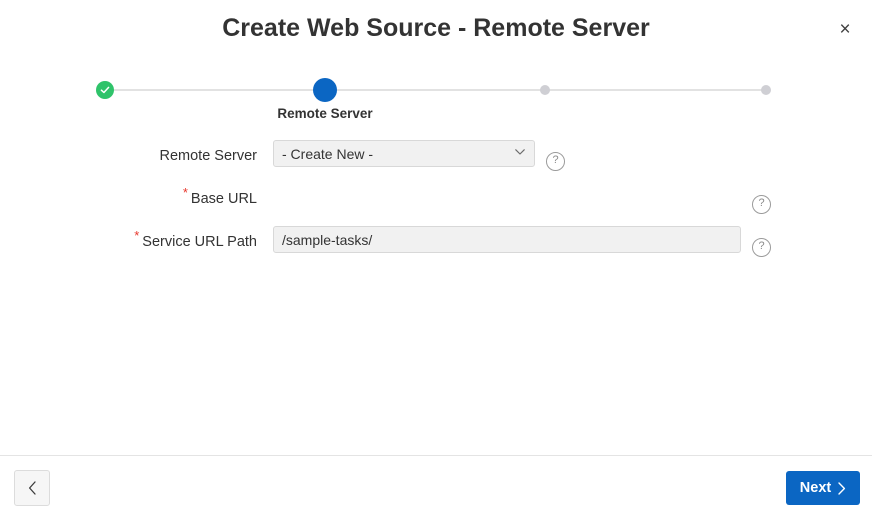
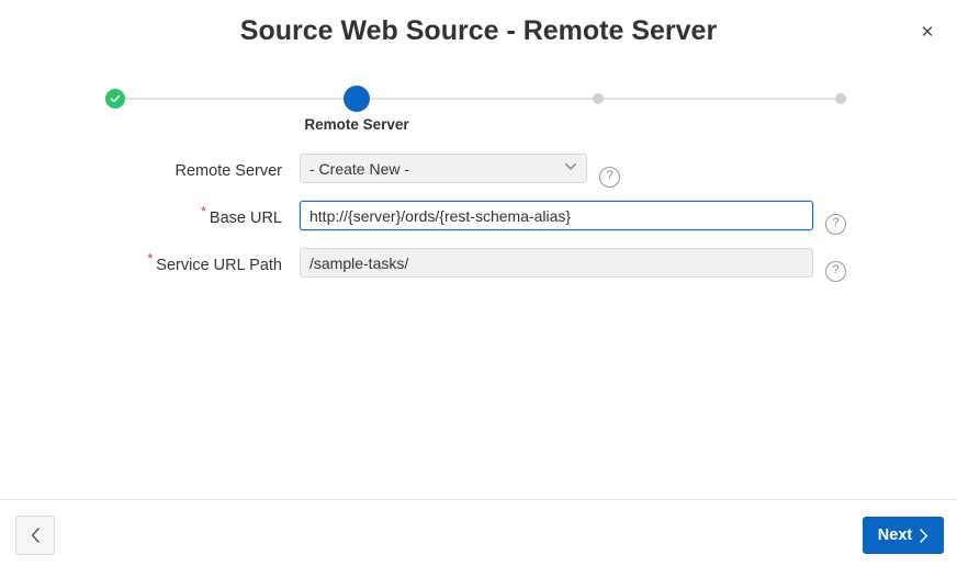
- Create Web Source - Remote Server
+ Source Web Source - Remote Server
  ×
  Remote Server
  Remote Server
  - Create New -
  ?
  * Base URL
+ http://{server}/ords/{rest-schema-alias}
  ?
  * Service URL Path
  /sample-tasks/
  ?
  Next
